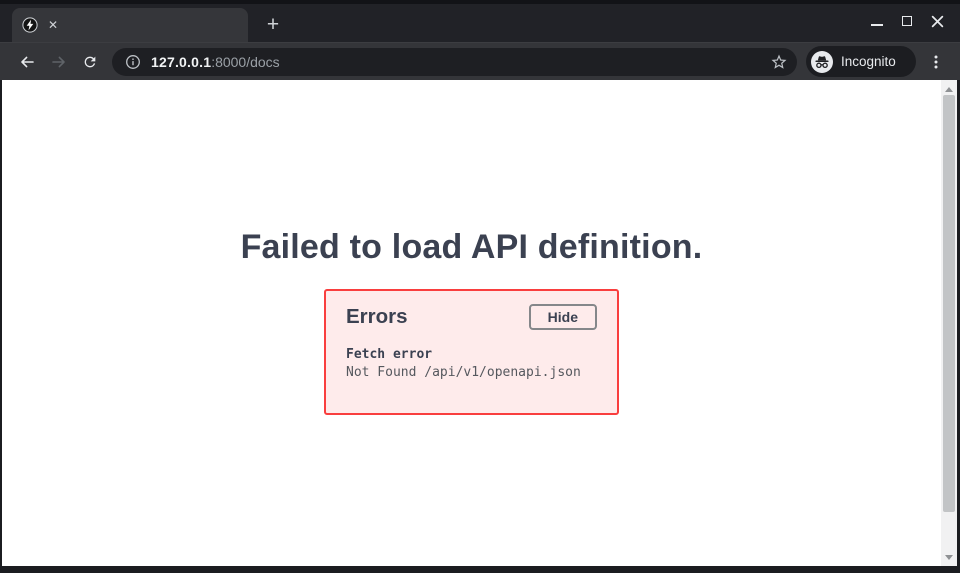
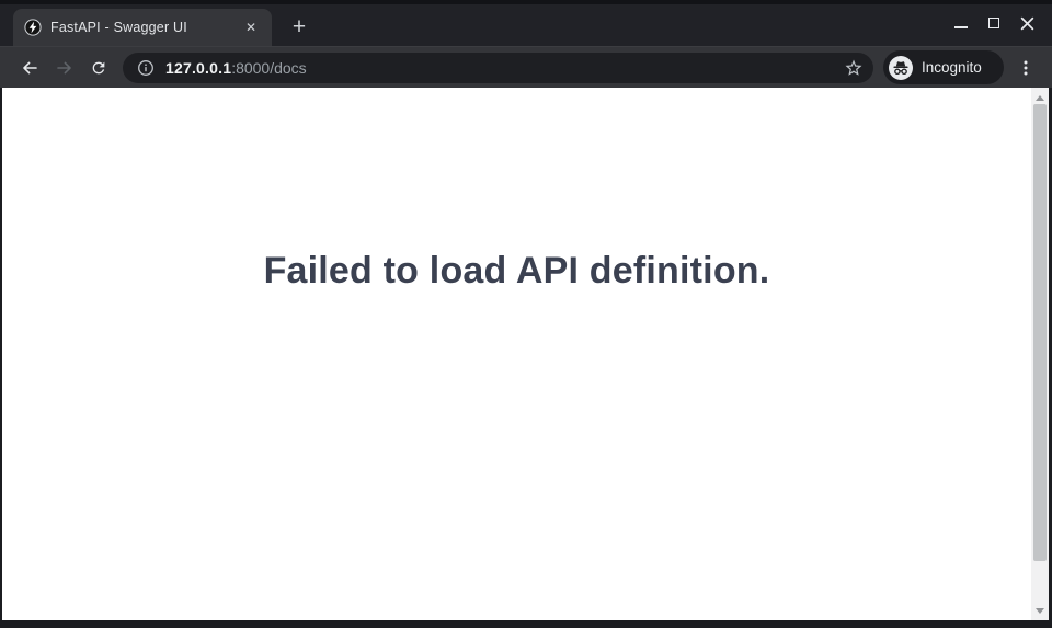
+ FastAPI - Swagger UI
  ✕
  +
  127.0.0.1:8000/docs
  Incognito
  Failed to load API definition.
- Errors
- Hide
- Fetch error
- Not Found /api/v1/openapi.json
